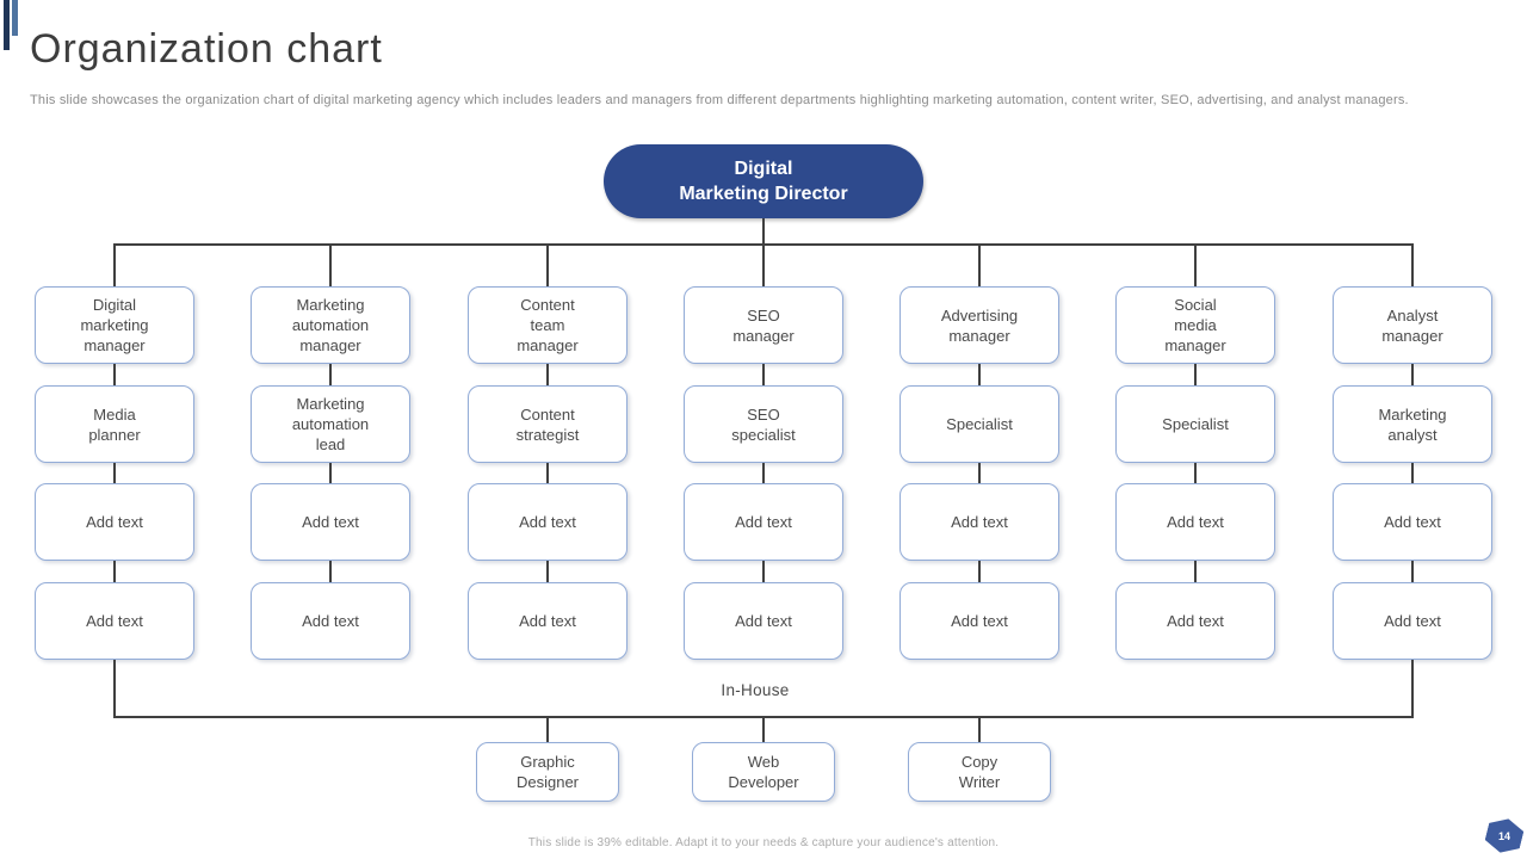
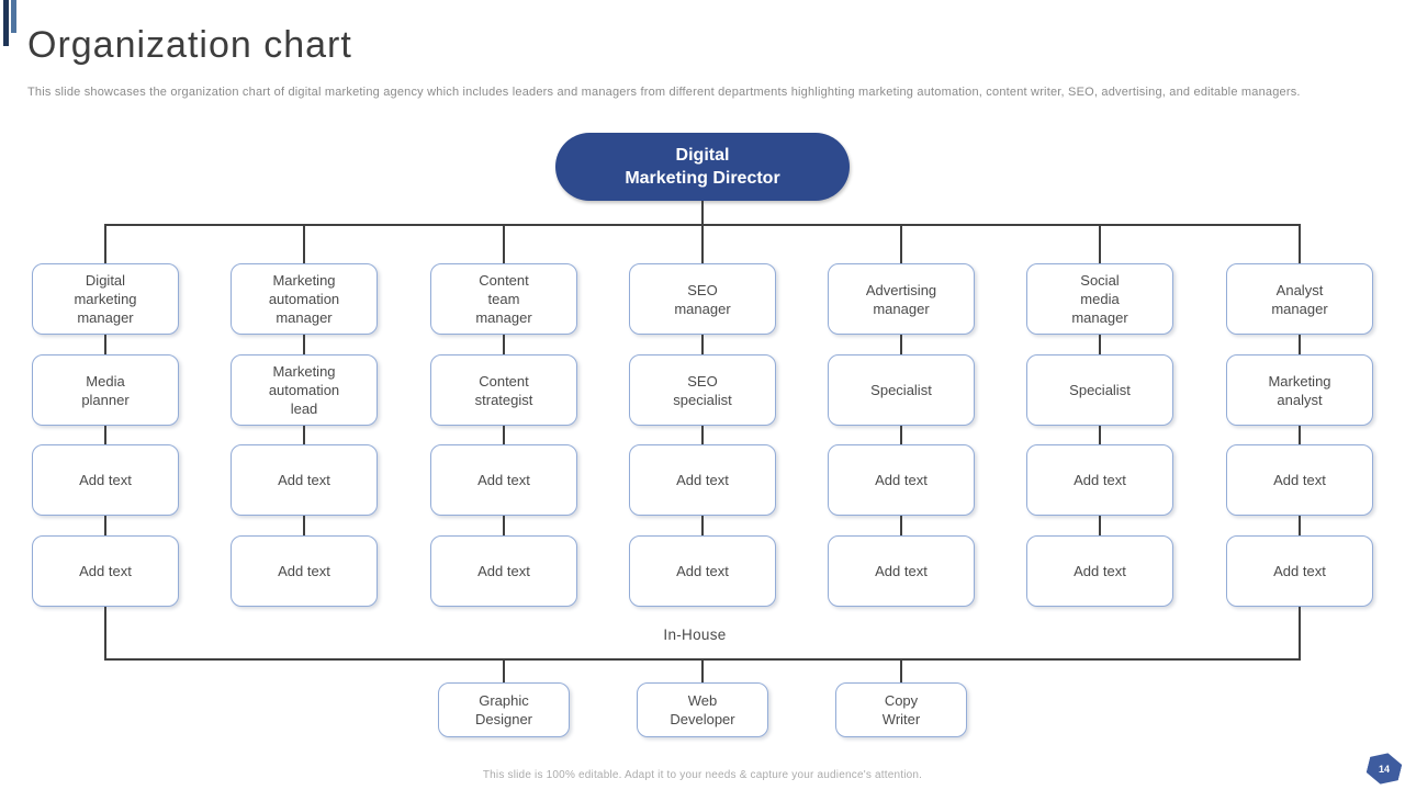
  Organization chart
- This slide showcases the organization chart of digital marketing agency which includes leaders and managers from different departments highlighting marketing automation, content writer, SEO, advertising, and analyst managers.
+ This slide showcases the organization chart of digital marketing agency which includes leaders and managers from different departments highlighting marketing automation, content writer, SEO, advertising, and editable managers.
  Digital
  Marketing Director
  Digital
  marketing
  manager
  Media
  planner
  Add text
  Add text
  Marketing
  automation
  manager
  Marketing
  automation
  lead
  Add text
  Add text
  Content
  team
  manager
  Content
  strategist
  Add text
  Add text
  SEO
  manager
  SEO
  specialist
  Add text
  Add text
  Advertising
  manager
  Specialist
  Add text
  Add text
  Social
  media
  manager
  Specialist
  Add text
  Add text
  Analyst
  manager
  Marketing
  analyst
  Add text
  Add text
  Graphic
  Designer
  Web
  Developer
  Copy
  Writer
  In-House
- This slide is 39% editable. Adapt it to your needs & capture your audience's attention.
+ This slide is 100% editable. Adapt it to your needs & capture your audience's attention.
  14
